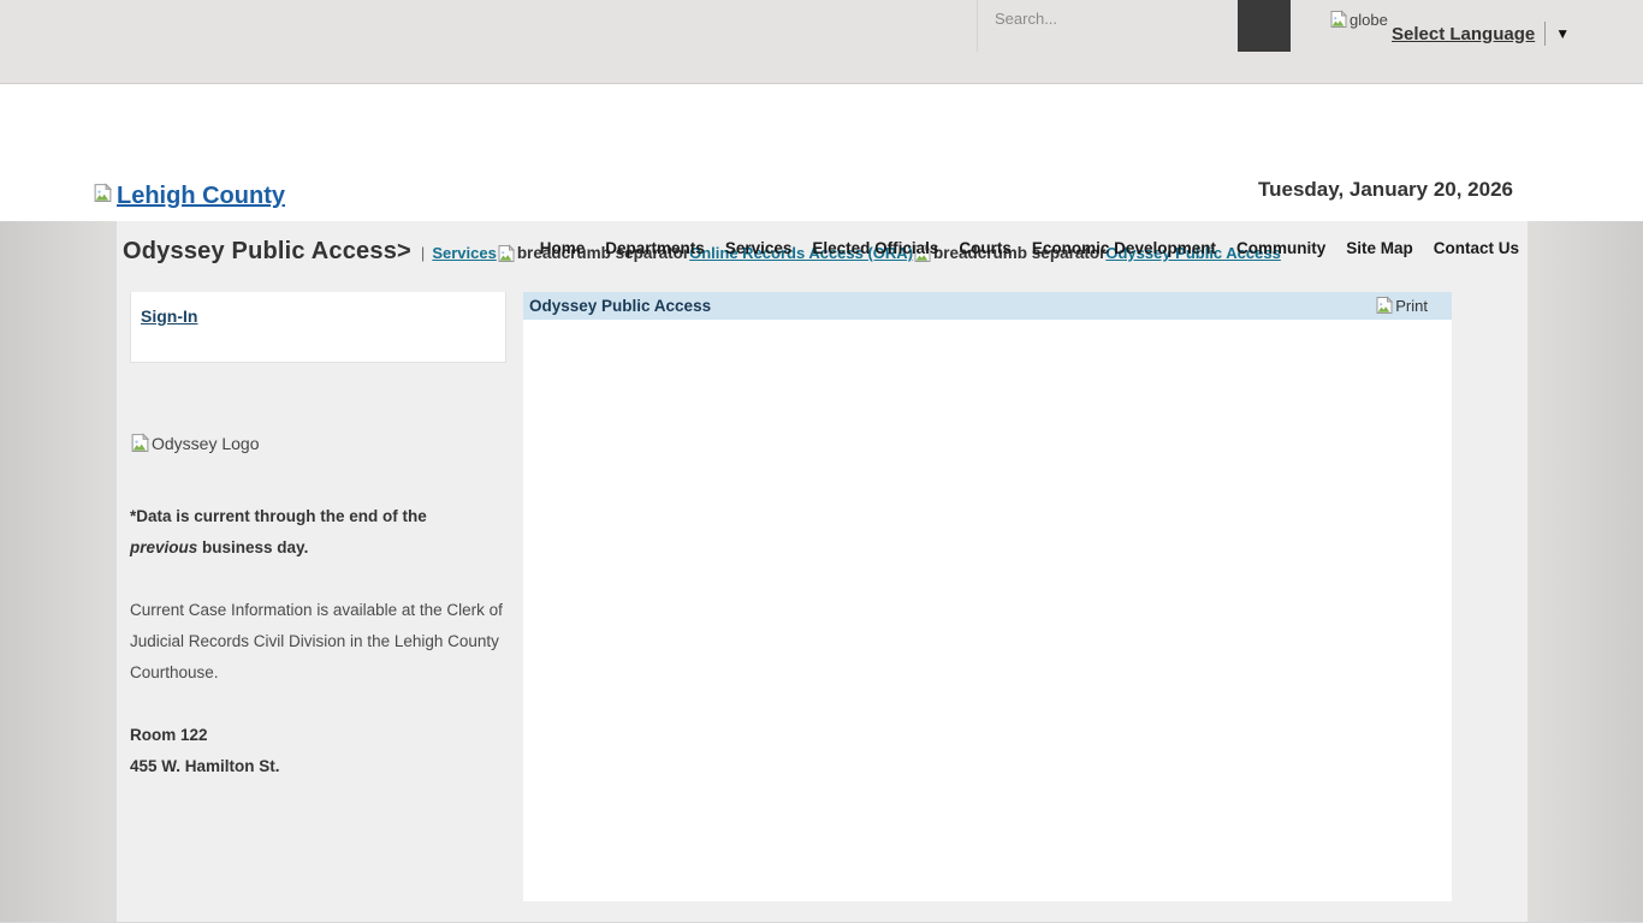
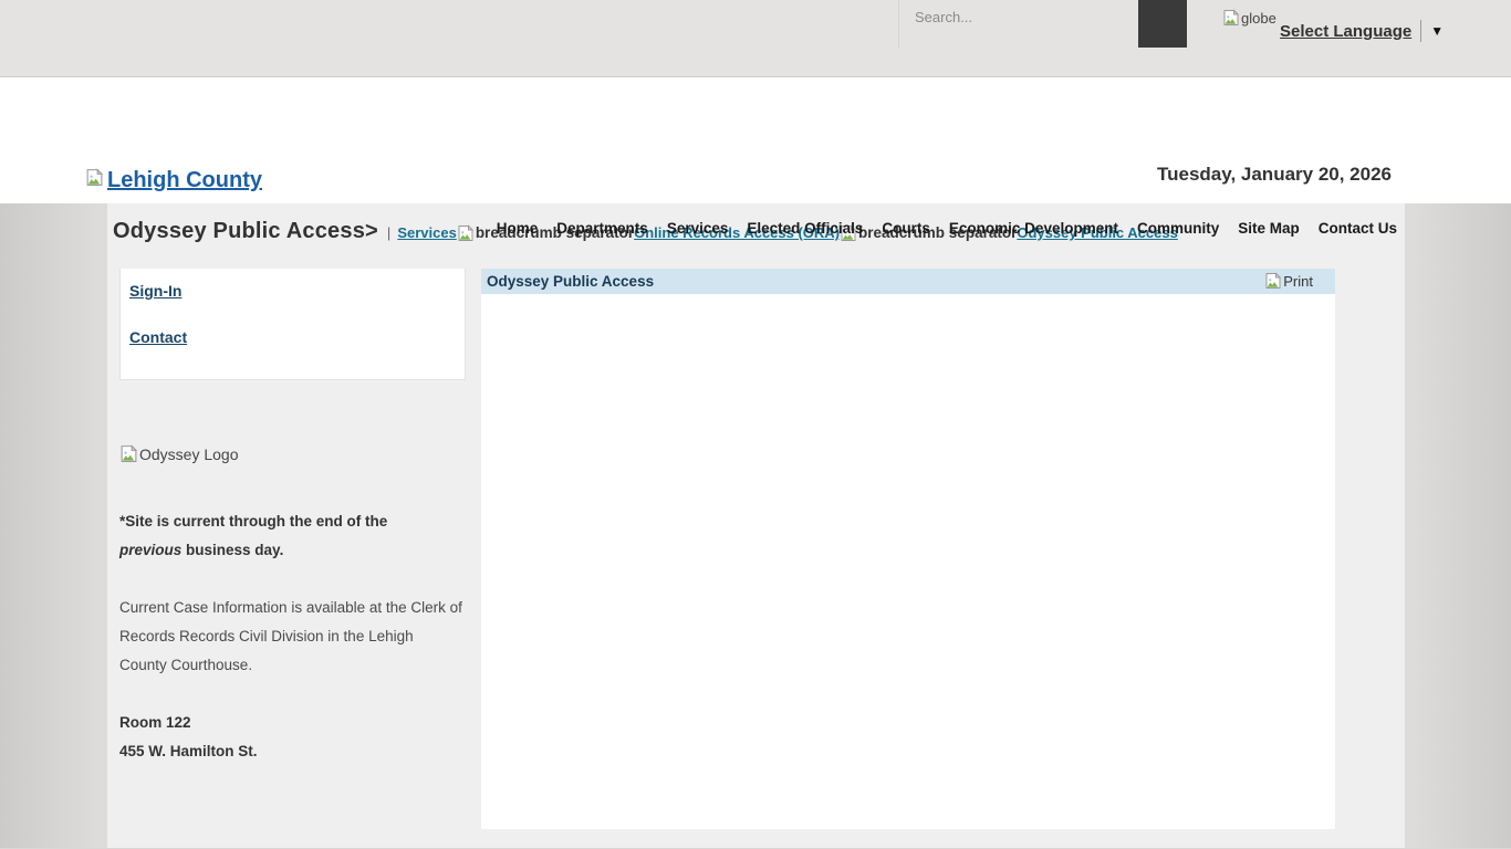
  Search...
  globe
  Select Language
  ▼
  Lehigh County
  Tuesday, January 20, 2026
  Home
  Departments
  Services
  Elected Officials
  Courts
  Economic Development
  Community
  Site Map
  Contact Us
  Odyssey Public Access>
  |
  Services
  breadcrumb separator
  Online Records Access (ORA)
  breadcrumb separator
  Odyssey Public Access
  Sign-In
+ Contact
  Odyssey Logo
- *Data is current through the end of the previous business day.
+ *Site is current through the end of the previous business day.
- Current Case Information is available at the Clerk of Judicial Records Civil Division in the Lehigh County Courthouse.
+ Current Case Information is available at the Clerk of Records Records Civil Division in the Lehigh County Courthouse.
  Room 122
  455 W. Hamilton St.
  Odyssey Public Access
  Print
